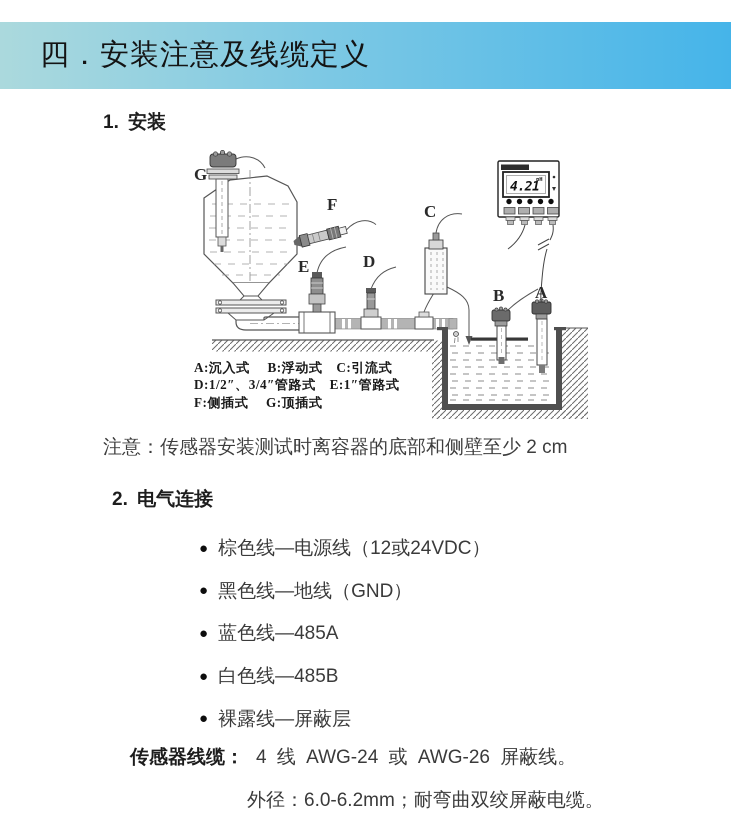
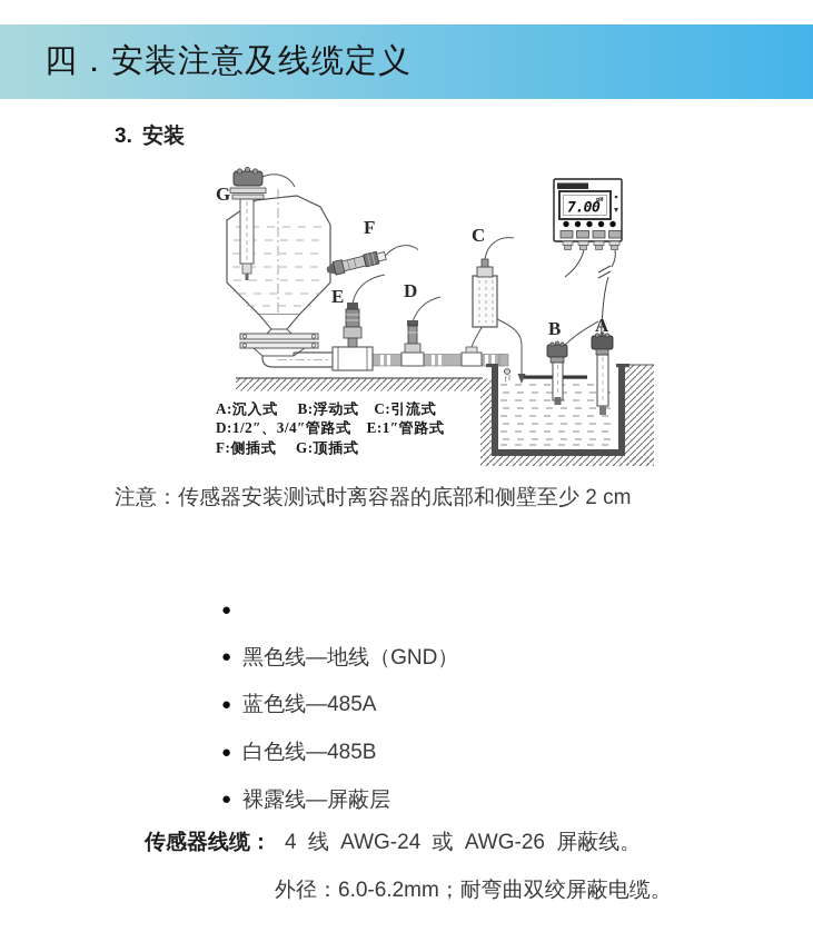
  四．安装注意及线缆定义
- 1. 安装
+ 3. 安装
- 4.21
+ 7.00
  G
  F
  E
  D
  C
  B
  A
  A:沉入式 B:浮动式 C:引流式
  D:1/2″、3/4″管路式 E:1″管路式
  F:侧插式 G:顶插式
  注意：传感器安装测试时离容器的底部和侧壁至少 2 cm
- 2. 电气连接
  ●
- 棕色线—电源线（12或24VDC）
  ●
  黑色线—地线（GND）
  ●
  蓝色线—485A
  ●
  白色线—485B
  ●
  裸露线—屏蔽层
  传感器线缆： 4 线 AWG-24 或 AWG-26 屏蔽线。
  外径：6.0-6.2mm；耐弯曲双绞屏蔽电缆。
